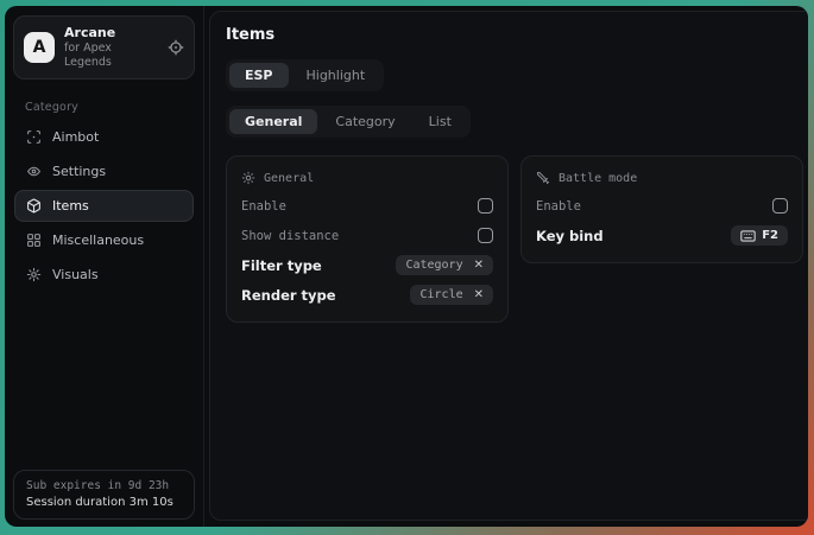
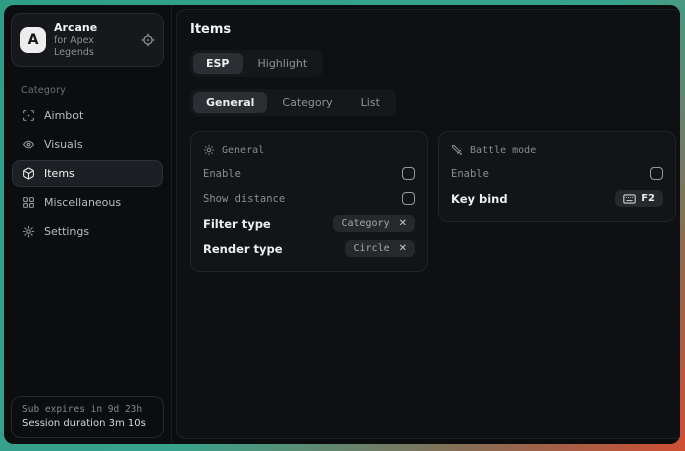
  A
  Arcane
  for Apex Legends
  Category
  Aimbot
- Settings
+ Visuals
  Items
  Miscellaneous
- Visuals
+ Settings
  Sub expires in 9d 23h
  Session duration 3m 10s
  Items
  ESP
  Highlight
  General
  Category
  List
  General
  Enable
  Show distance
  Filter type
  Category
  ✕
  Render type
  Circle
  ✕
  Battle mode
  Enable
  Key bind
  F2
